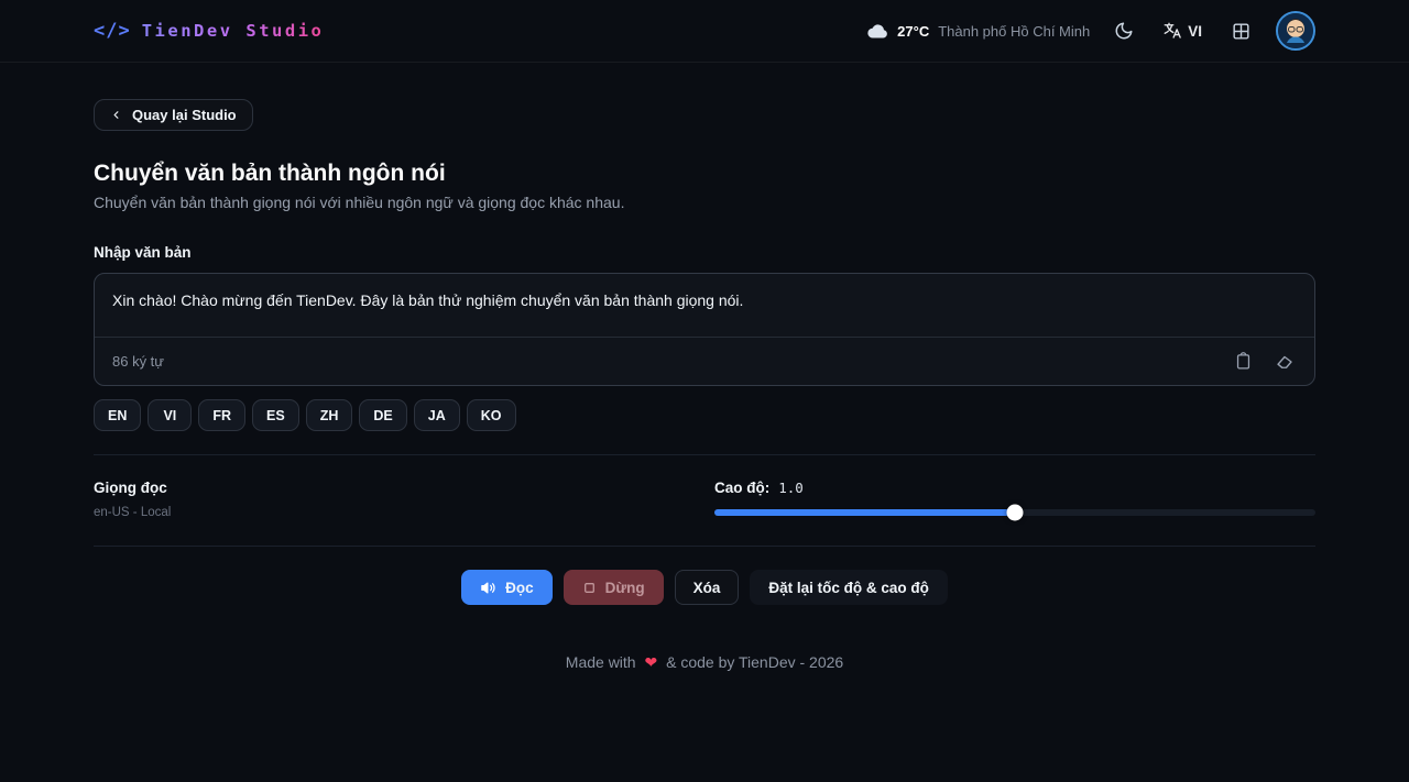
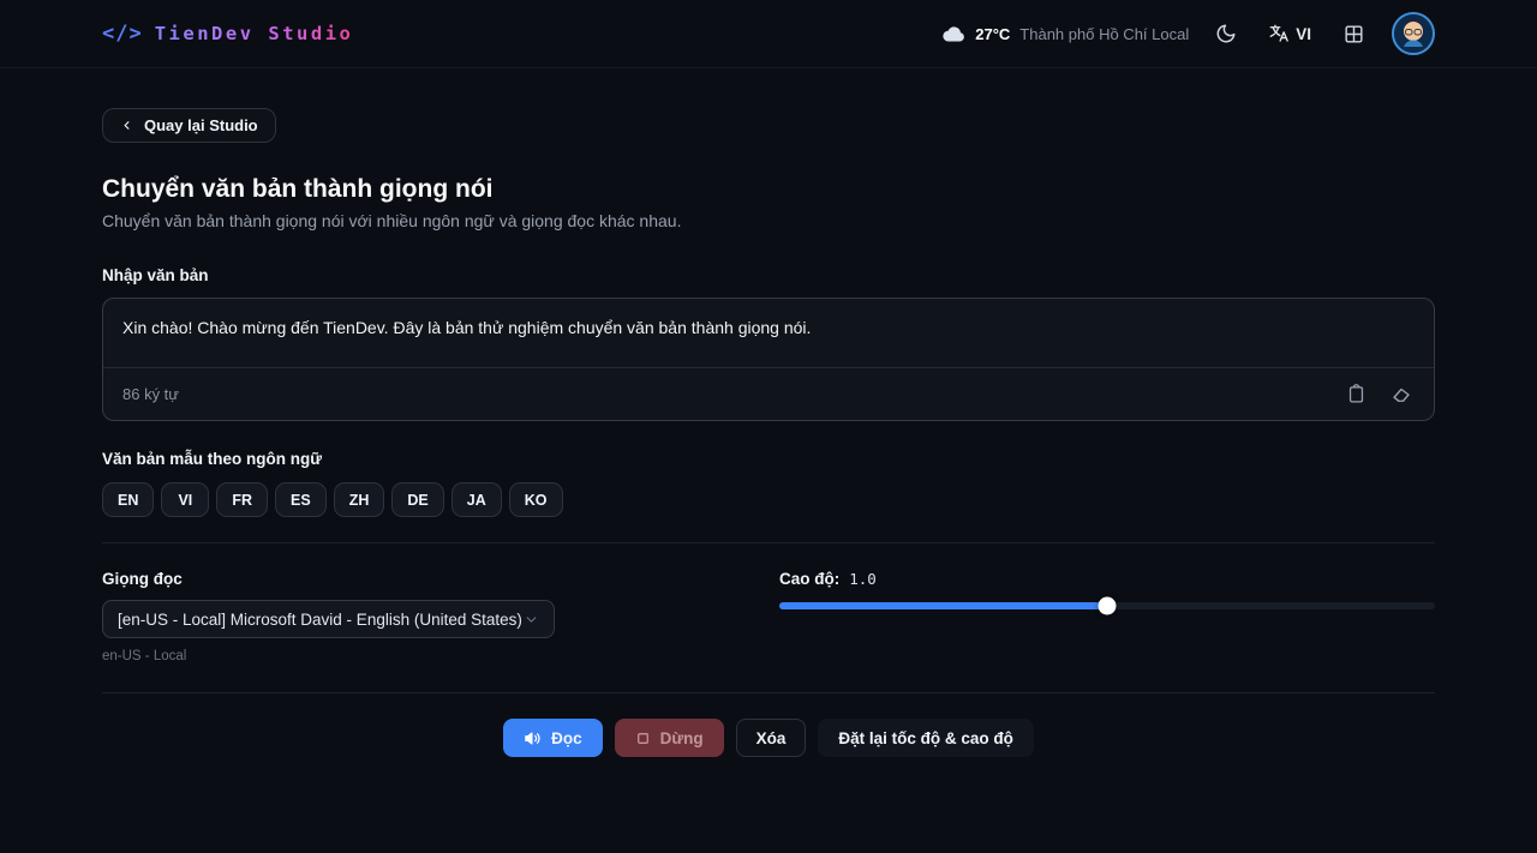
  </>
  TienDev Studio
  27°C
- Thành phố Hồ Chí Minh
+ Thành phố Hồ Chí Local
  VI
  Quay lại Studio
- Chuyển văn bản thành ngôn nói
+ Chuyển văn bản thành giọng nói
  Chuyển văn bản thành giọng nói với nhiều ngôn ngữ và giọng đọc khác nhau.
  Nhập văn bản
  Xin chào! Chào mừng đến TienDev. Đây là bản thử nghiệm chuyển văn bản thành giọng nói.
  86 ký tự
+ Văn bản mẫu theo ngôn ngữ
  EN
  VI
  FR
  ES
  ZH
  DE
  JA
  KO
  Giọng đọc
+ [en-US - Local] Microsoft David - English (United States)
  en-US - Local
  Cao độ:
  1.0
  Đọc
  Dừng
  Xóa
  Đặt lại tốc độ & cao độ
- Made with ❤ & code by TienDev - 2026
